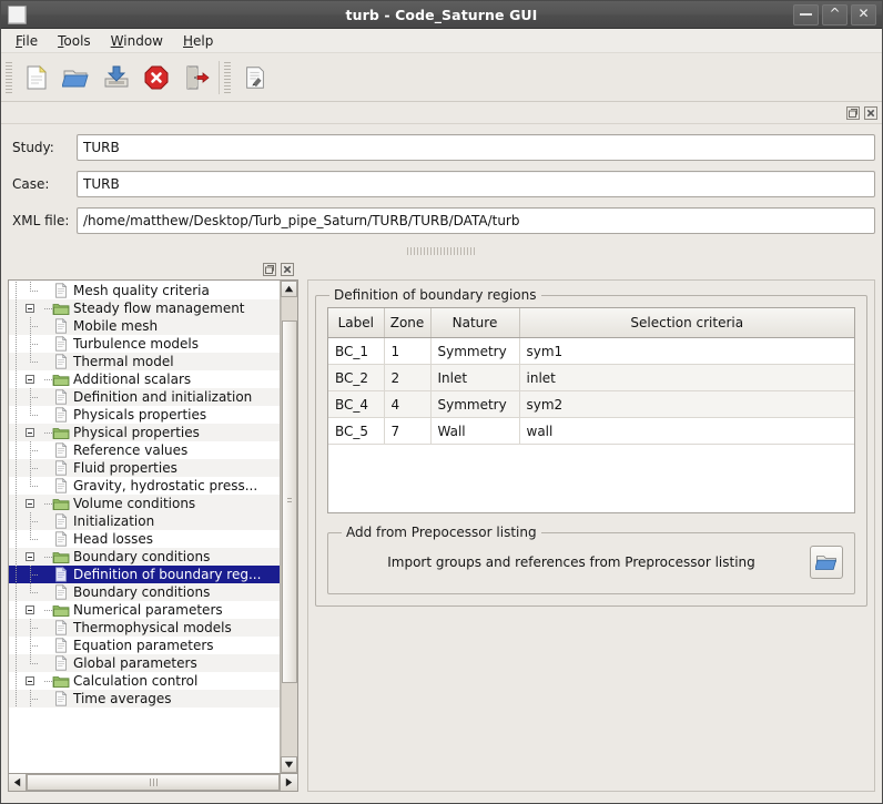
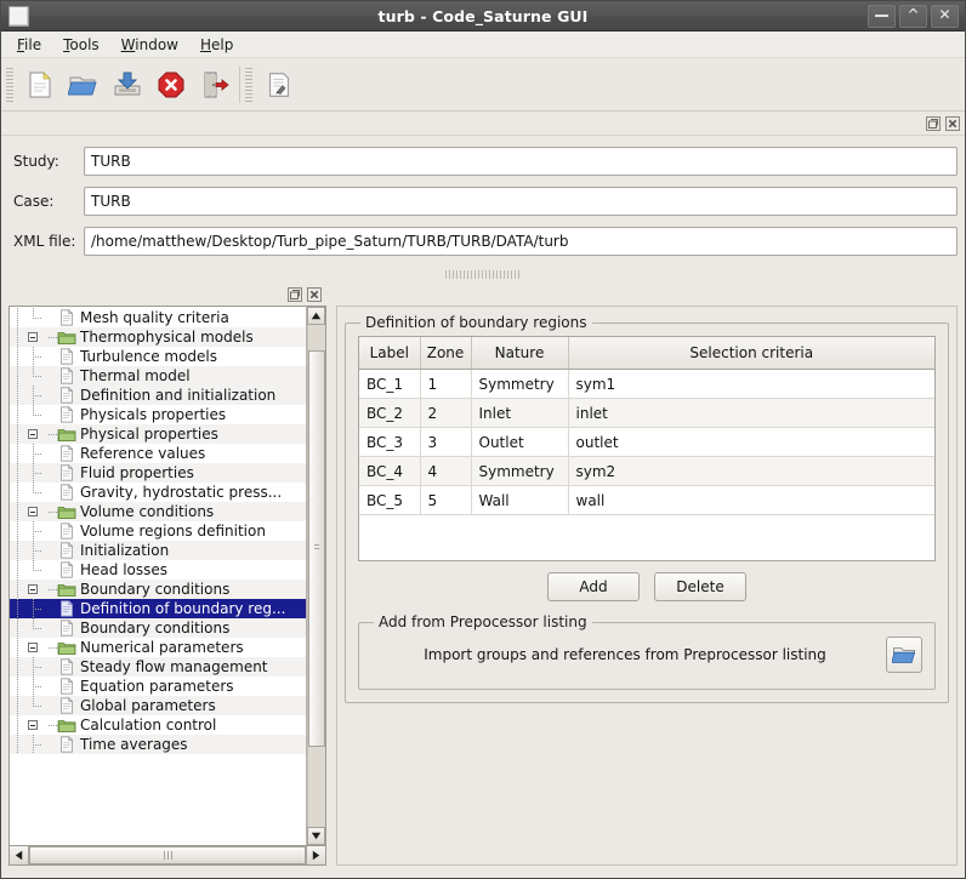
  turb - Code_Saturne GUI
  ^
  ✕
  File
  Tools
  Window
  Help
  Study:
  TURB
  Case:
  TURB
  XML file:
  /home/matthew/Desktop/Turb_pipe_Saturn/TURB/TURB/DATA/turb
  Mesh quality criteria
- Steady flow management
+ Thermophysical models
- Mobile mesh
  Turbulence models
  Thermal model
- Additional scalars
  Definition and initialization
  Physicals properties
  Physical properties
  Reference values
  Fluid properties
  Gravity, hydrostatic press...
  Volume conditions
+ Volume regions definition
  Initialization
  Head losses
  Boundary conditions
  Definition of boundary reg...
  Boundary conditions
  Numerical parameters
- Thermophysical models
+ Steady flow management
  Equation parameters
  Global parameters
  Calculation control
  Time averages
  Definition of boundary regions
  Label	Zone	Nature	Selection criteria
  BC_1	1	Symmetry	sym1
  BC_2	2	Inlet	inlet
+ BC_3	3	Outlet	outlet
  BC_4	4	Symmetry	sym2
- BC_5	7	Wall	wall
+ BC_5	5	Wall	wall
+ Add
+ Delete
  Add from Prepocessor listing
  Import groups and references from Preprocessor listing
